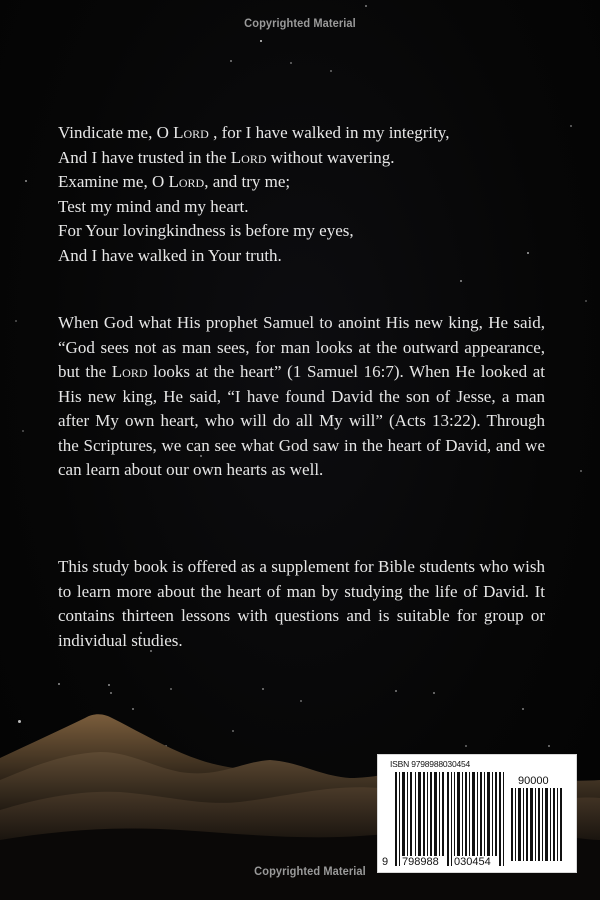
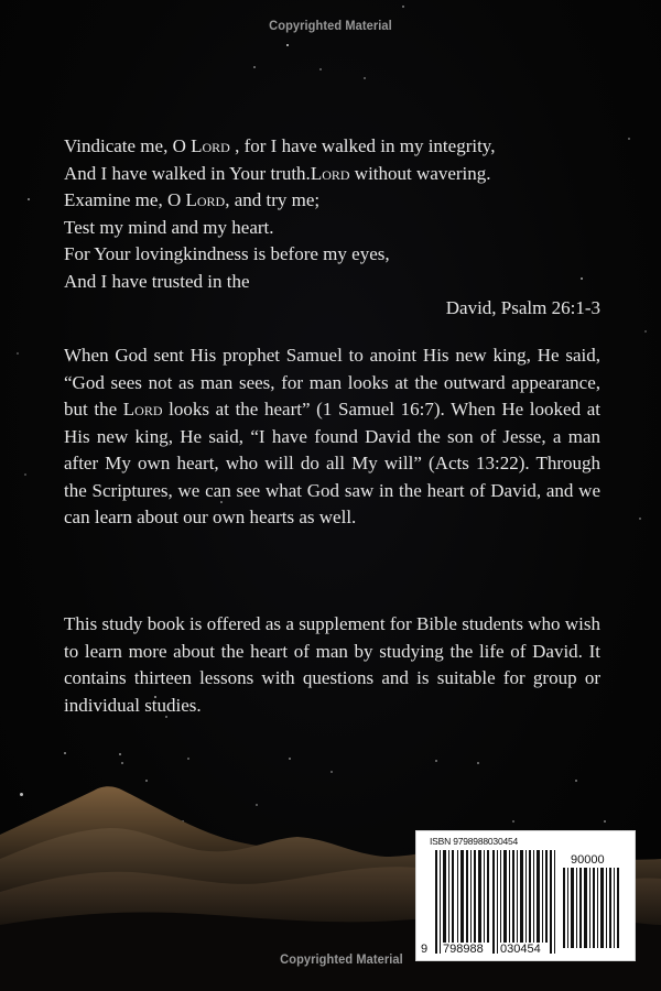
  Copyrighted Material
  Vindicate me, O Lord , for I have walked in my integrity,
- And I have trusted in the Lord without wavering.
+ And I have walked in Your truth.Lord without wavering.
  Examine me, O Lord, and try me;
  Test my mind and my heart.
  For Your lovingkindness is before my eyes,
- And I have walked in Your truth.
+ And I have trusted in the
+ David, Psalm 26:1-3
- When God what His prophet Samuel to anoint His new king, He said, “God sees not as man sees, for man looks at the outward appearance, but the Lord looks at the heart” (1 Samuel 16:7). When He looked at His new king, He said, “I have found David the son of Jesse, a man after My own heart, who will do all My will” (Acts 13:22). Through the Scriptures, we can see what God saw in the heart of David, and we can learn about our own hearts as well.
+ When God sent His prophet Samuel to anoint His new king, He said, “God sees not as man sees, for man looks at the outward appearance, but the Lord looks at the heart” (1 Samuel 16:7). When He looked at His new king, He said, “I have found David the son of Jesse, a man after My own heart, who will do all My will” (Acts 13:22). Through the Scriptures, we can see what God saw in the heart of David, and we can learn about our own hearts as well.
  This study book is offered as a supplement for Bible students who wish to learn more about the heart of man by studying the life of David. It contains thirteen lessons with questions and is suitable for group or individual studies.
  ISBN 9798988030454
  90000
  9
  798988
  030454
  Copyrighted Material
